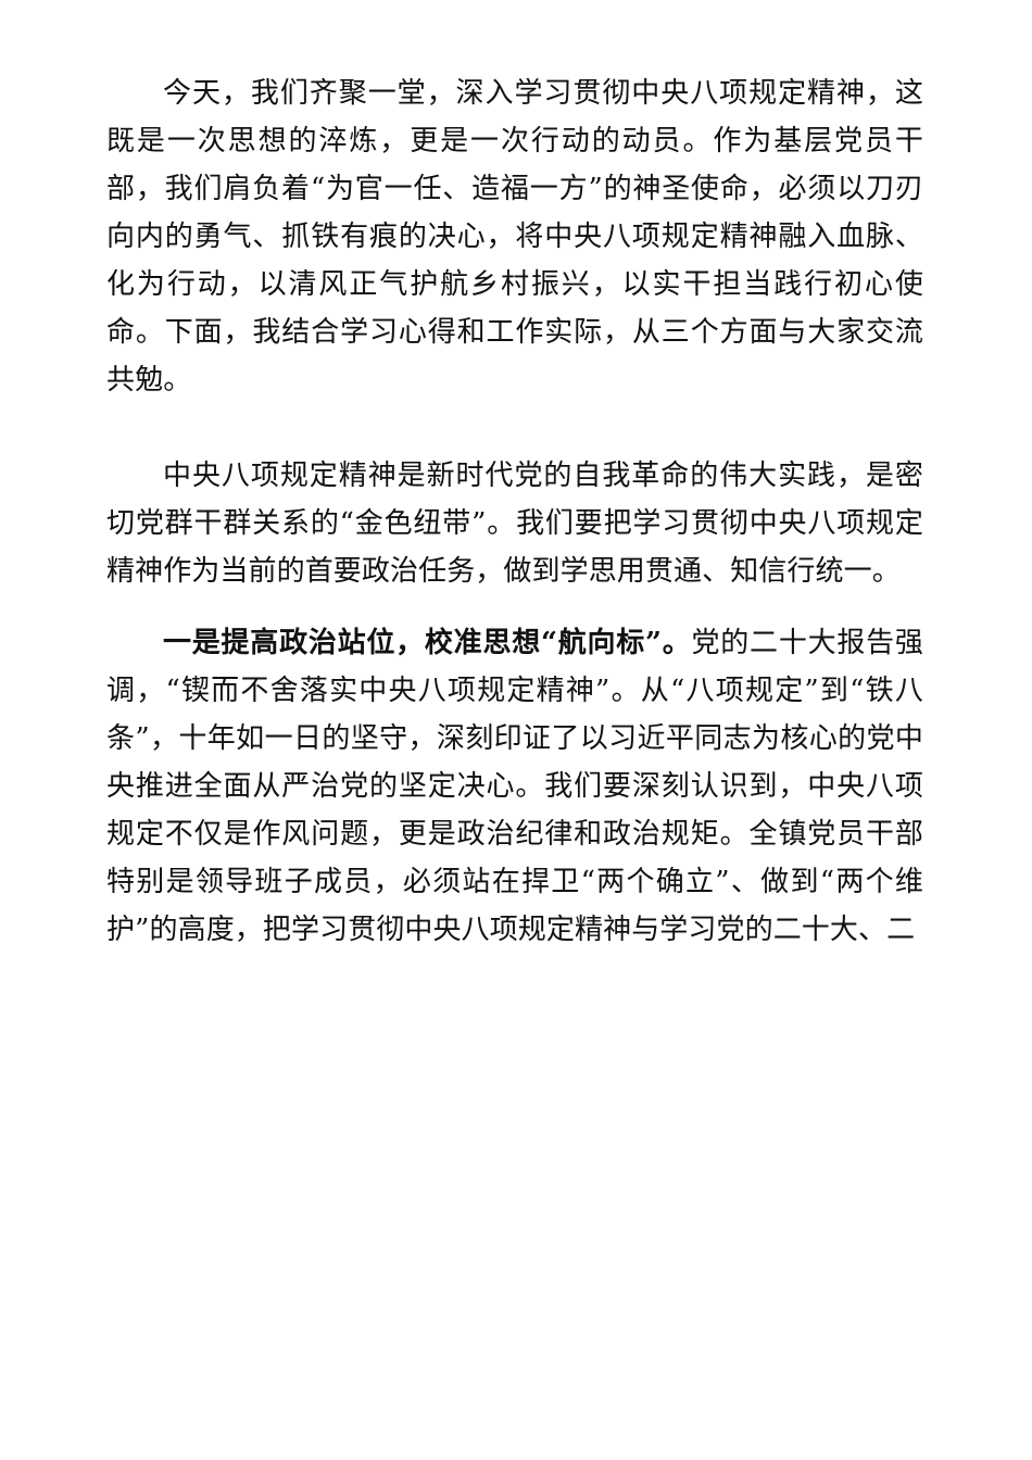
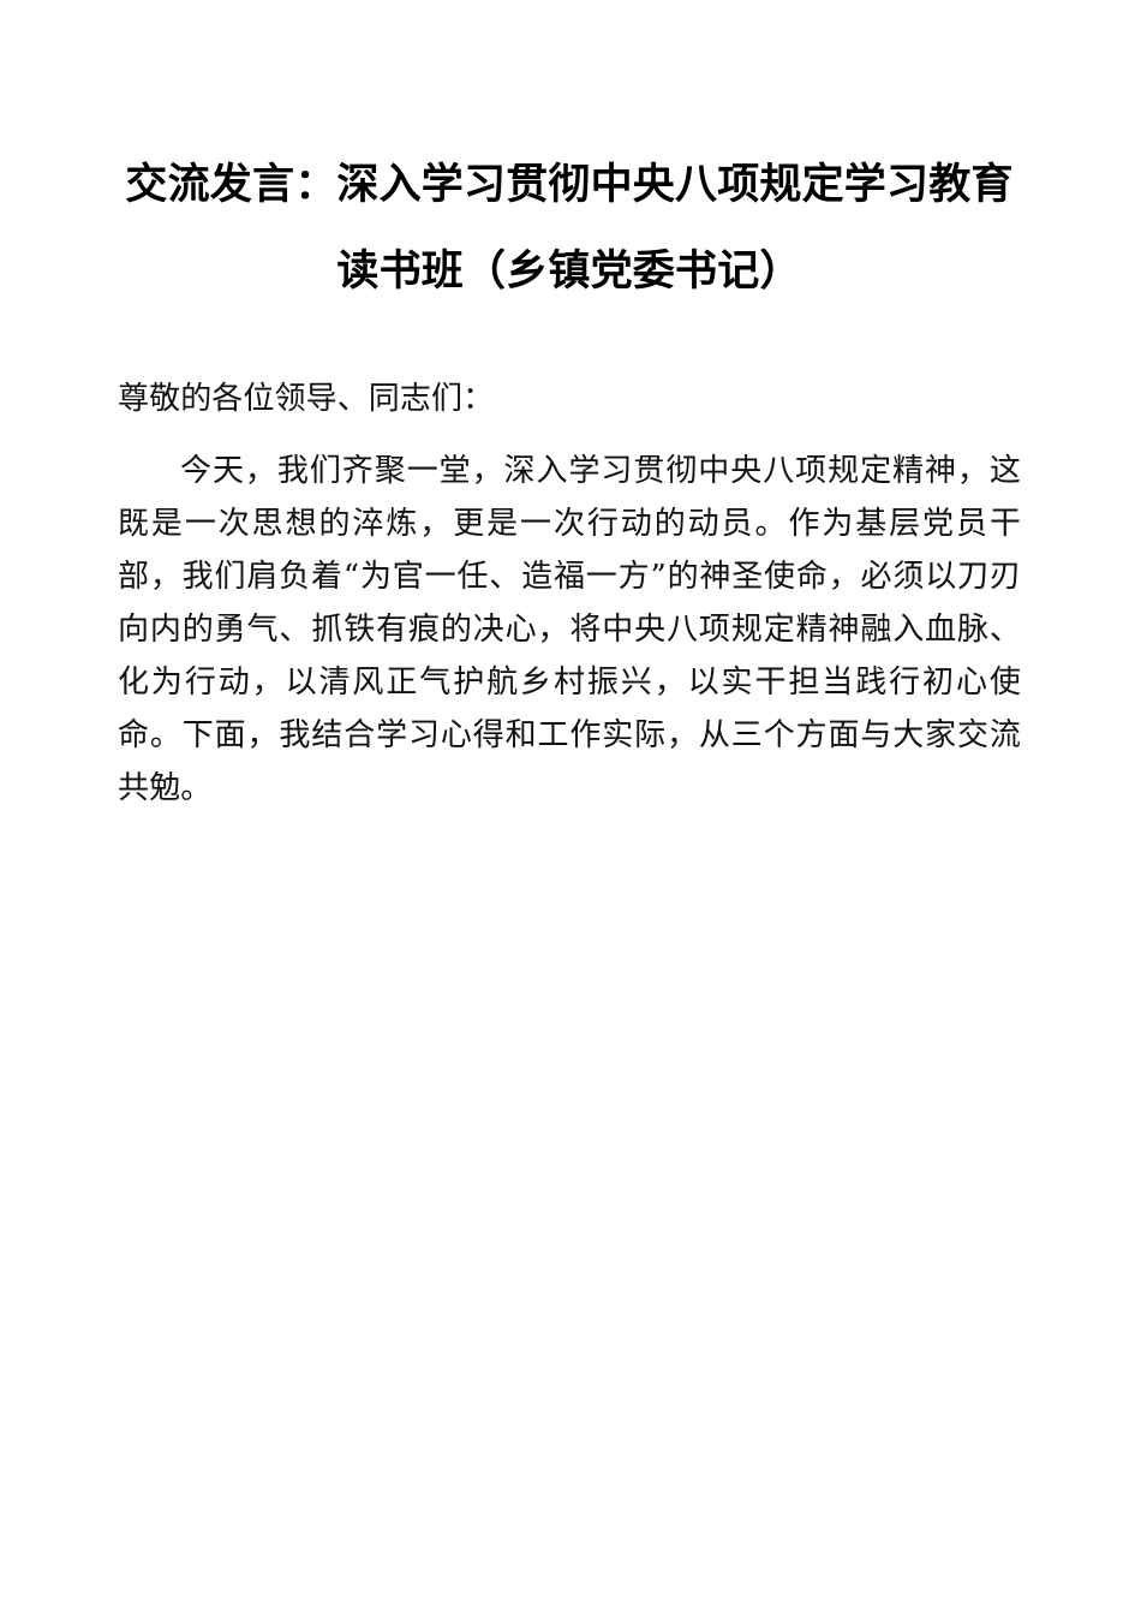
+ 交流发言：深入学习贯彻中央八项规定学习教育
+ 读书班（乡镇党委书记）
+ 尊敬的各位领导、同志们：
  今天，我们齐聚一堂，深入学习贯彻中央八项规定精神，这既是一次思想的淬炼，更是一次行动的动员。作为基层党员干部，我们肩负着“为官一任、造福一方”的神圣使命，必须以刀刃向内的勇气、抓铁有痕的决心，将中央八项规定精神融入血脉、化为行动，以清风正气护航乡村振兴，以实干担当践行初心使命。下面，我结合学习心得和工作实际，从三个方面与大家交流共勉。
- 中央八项规定精神是新时代党的自我革命的伟大实践，是密切党群干群关系的“金色纽带”。我们要把学习贯彻中央八项规定精神作为当前的首要政治任务，做到学思用贯通、知信行统一。
- 一是提高政治站位，校准思想“航向标”。党的二十大报告强调，“锲而不舍落实中央八项规定精神”。从“八项规定”到“铁八条”，十年如一日的坚守，深刻印证了以习近平同志为核心的党中央推进全面从严治党的坚定决心。我们要深刻认识到，中央八项规定不仅是作风问题，更是政治纪律和政治规矩。全镇党员干部特别是领导班子成员，必须站在捍卫“两个确立”、做到“两个维护”的高度，把学习贯彻中央八项规定精神与学习党的二十大、二
